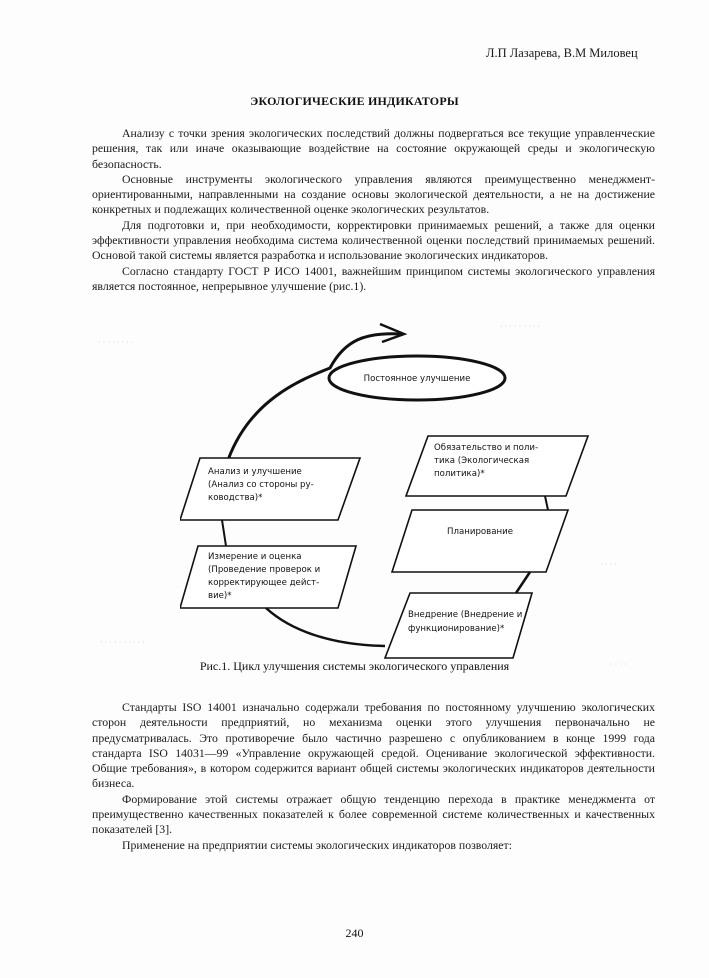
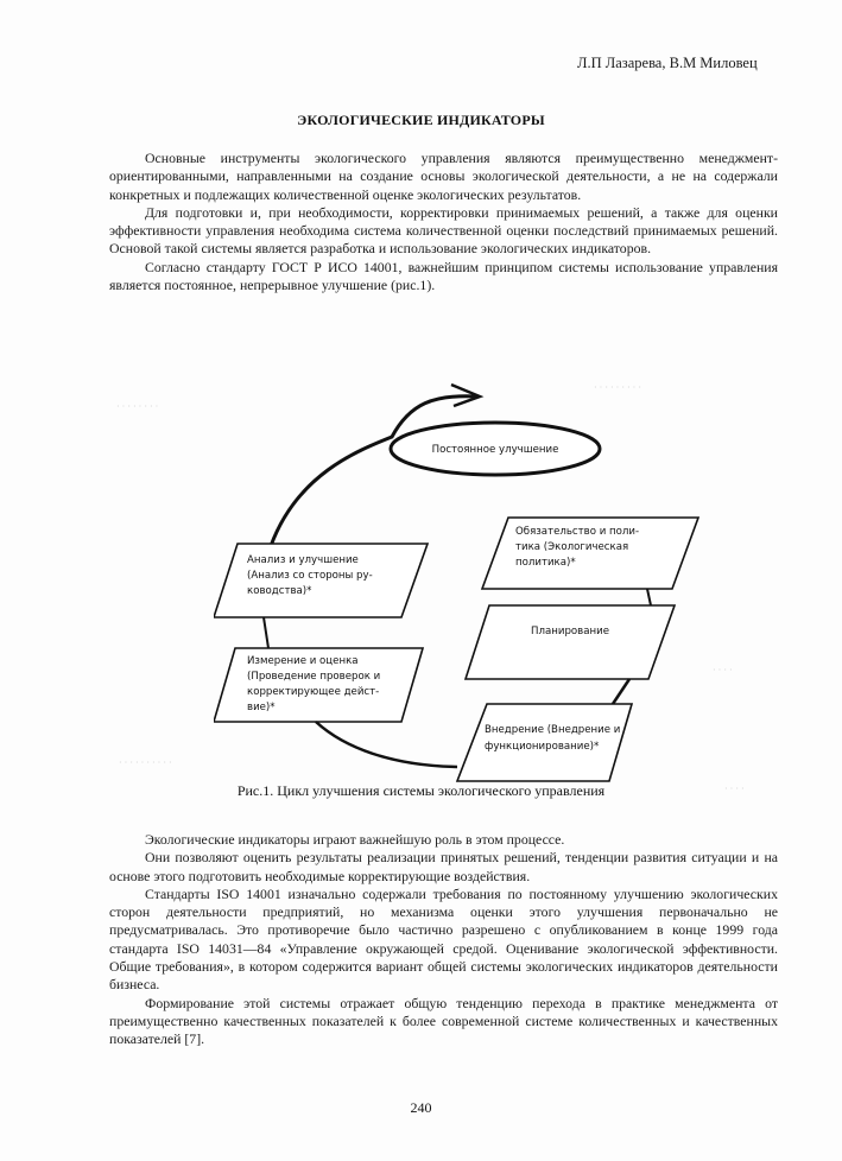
  Л.П Лазарева, В.М Миловец
  ЭКОЛОГИЧЕСКИЕ ИНДИКАТОРЫ
- Анализу с точки зрения экологических последствий должны подвергаться все текущие управленческие решения, так или иначе оказывающие воздействие на состояние окружающей среды и экологическую безопасность.
- Основные инструменты экологического управления являются преимущественно менеджмент-ориентированными, направленными на создание основы экологической деятельности, а не на достижение конкретных и подлежащих количественной оценке экологических результатов.
+ Основные инструменты экологического управления являются преимущественно менеджмент-ориентированными, направленными на создание основы экологической деятельности, а не на содержали конкретных и подлежащих количественной оценке экологических результатов.
  Для подготовки и, при необходимости, корректировки принимаемых решений, а также для оценки эффективности управления необходима система количественной оценки последствий принимаемых решений. Основой такой системы является разработка и использование экологических индикаторов.
- Согласно стандарту ГОСТ Р ИСО 14001, важнейшим принципом системы экологического управления является постоянное, непрерывное улучшение (рис.1).
+ Согласно стандарту ГОСТ Р ИСО 14001, важнейшим принципом системы использование управления является постоянное, непрерывное улучшение (рис.1).
  Постоянное улучшение
  Анализ и улучшение (Анализ со стороны ру- ководства)*
  Измерение и оценка (Проведение проверок и корректирующее дейст- вие)*
  Обязательство и поли- тика (Экологическая политика)*
  Планирование
  Внедрение (Внедрение и функционирование)*
  Рис.1. Цикл улучшения системы экологического управления
+ Экологические индикаторы играют важнейшую роль в этом процессе.
+ Они позволяют оценить результаты реализации принятых решений, тенденции развития ситуации и на основе этого подготовить необходимые корректирующие воздействия.
- Стандарты ISO 14001 изначально содержали требования по постоянному улучшению экологических сторон деятельности предприятий, но механизма оценки этого улучшения первоначально не предусматривалась. Это противоречие было частично разрешено с опубликованием в конце 1999 года стандарта ISO 14031—99 «Управление окружающей средой. Оценивание экологической эффективности. Общие требования», в котором содержится вариант общей системы экологических индикаторов деятельности бизнеса.
+ Стандарты ISO 14001 изначально содержали требования по постоянному улучшению экологических сторон деятельности предприятий, но механизма оценки этого улучшения первоначально не предусматривалась. Это противоречие было частично разрешено с опубликованием в конце 1999 года стандарта ISO 14031—84 «Управление окружающей средой. Оценивание экологической эффективности. Общие требования», в котором содержится вариант общей системы экологических индикаторов деятельности бизнеса.
- Формирование этой системы отражает общую тенденцию перехода в практике менеджмента от преимущественно качественных показателей к более современной системе количественных и качественных показателей [3].
+ Формирование этой системы отражает общую тенденцию перехода в практике менеджмента от преимущественно качественных показателей к более современной системе количественных и качественных показателей [7].
- Применение на предприятии системы экологических индикаторов позволяет:
  240
